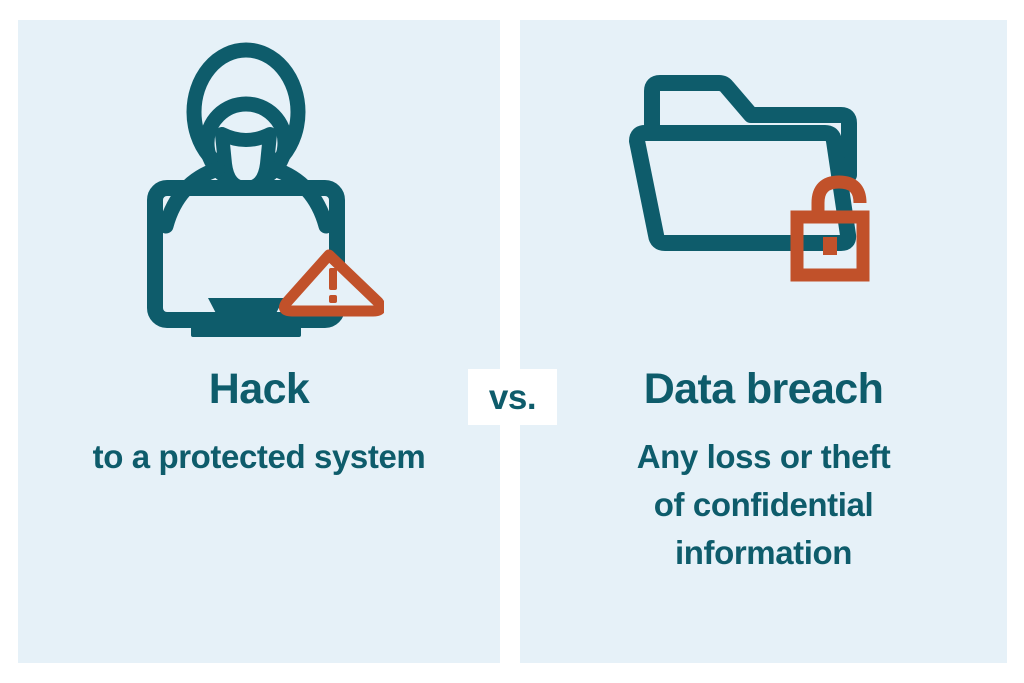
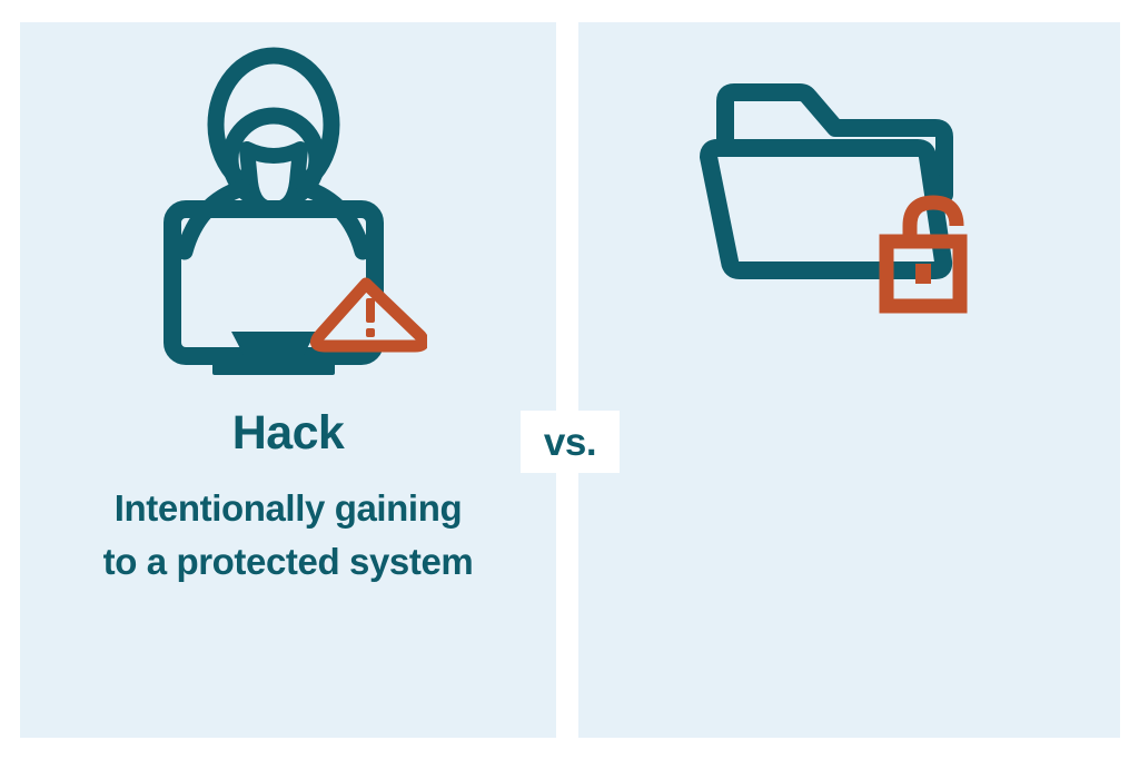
  Hack
+ Intentionally gaining
  to a protected system
- Data breach
- Any loss or theft
- of confidential
- information
  vs.
